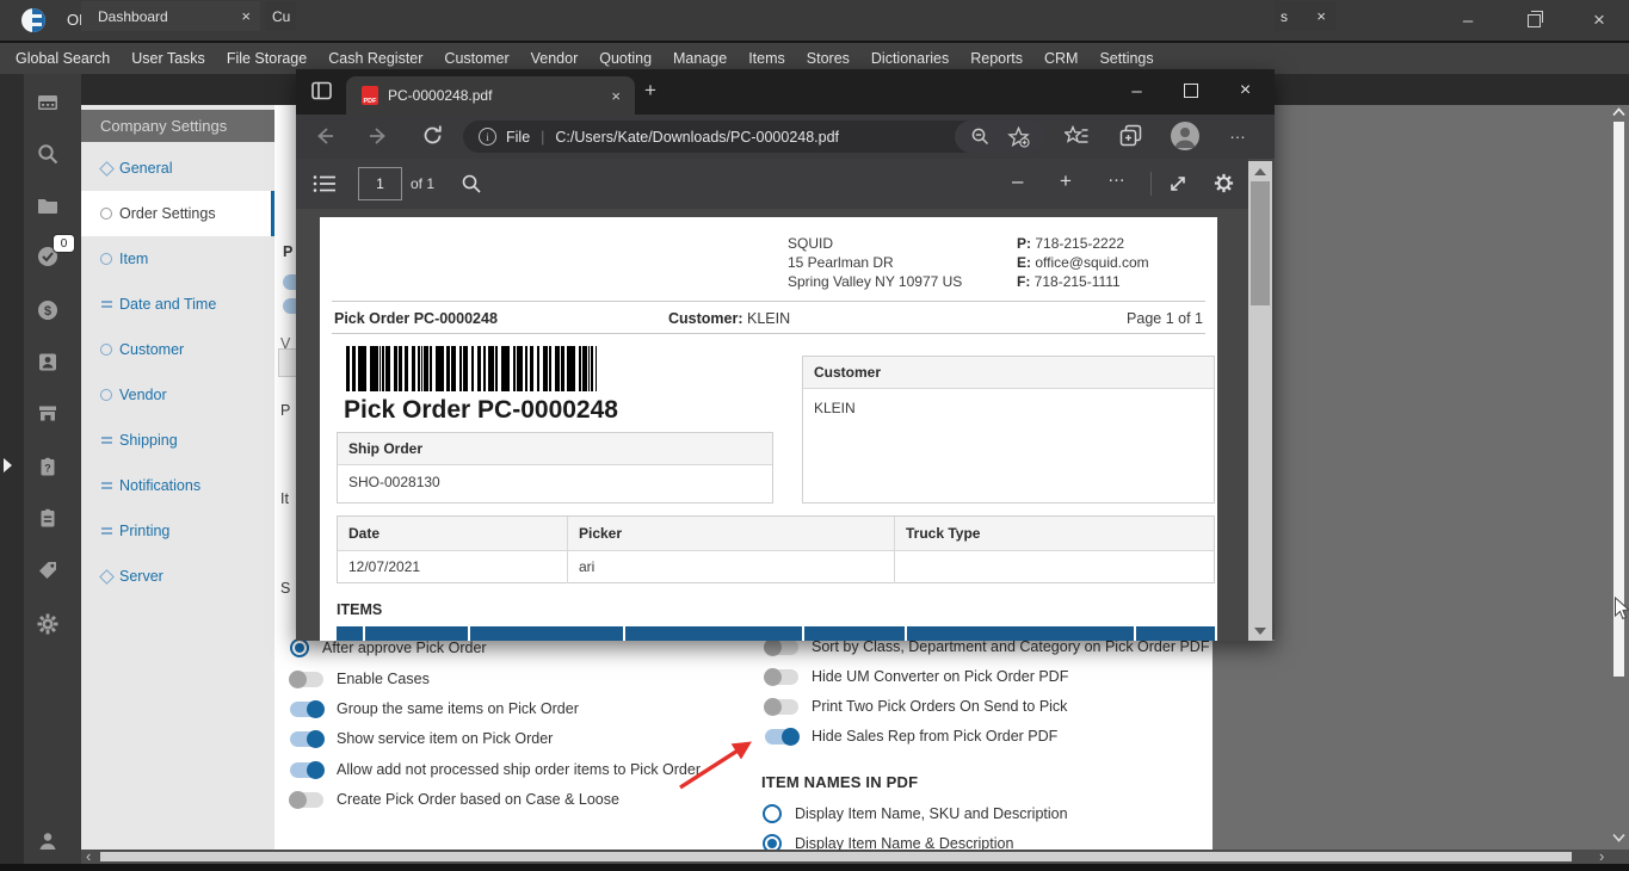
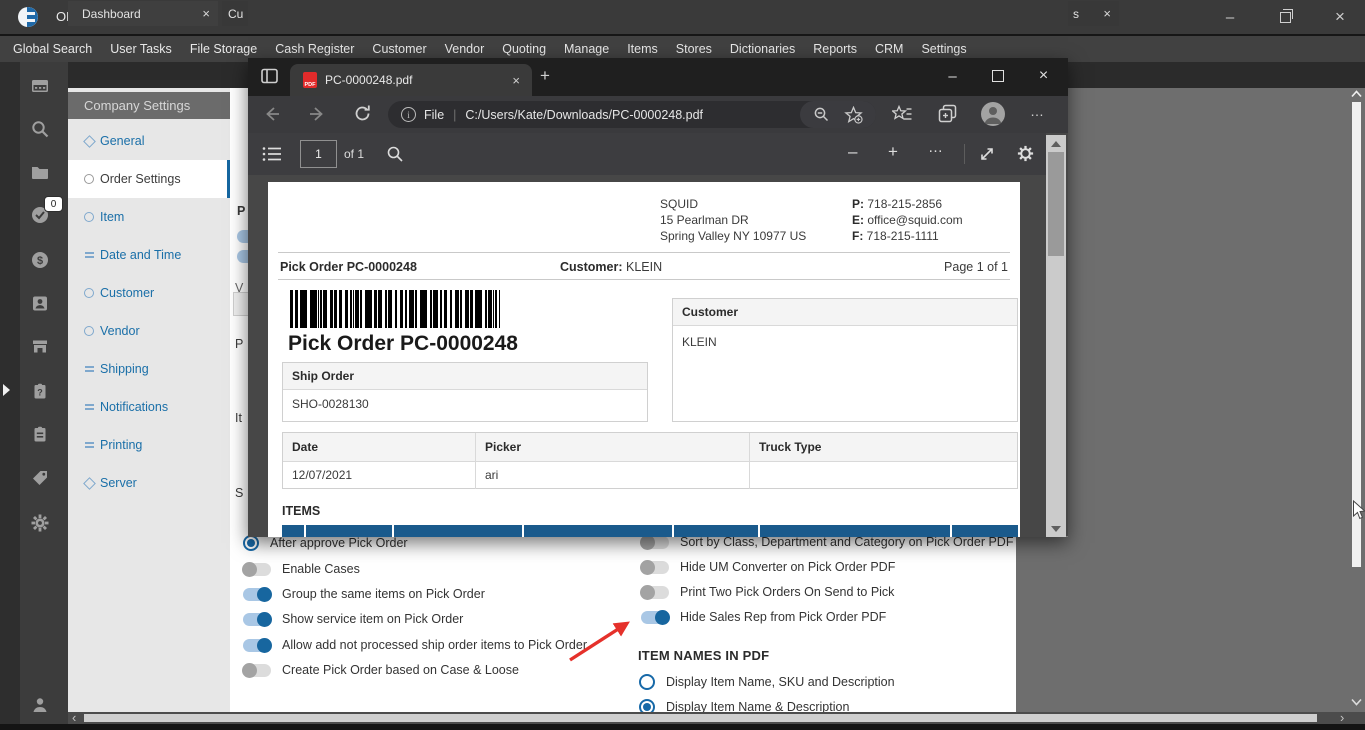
  –
  ×
  Global Search
  User Tasks
  File Storage
  Cash Register
  Customer
  Vendor
  Quoting
  Manage
  Items
  Stores
  Dictionaries
  Reports
  CRM
  Settings
  0
  $
  ?
  Dashboard
  ×
  Cu
  s
  ×
  Company Settings
  General
  Order Settings
  Item
  Date and Time
  Customer
  Vendor
  Shipping
  Notifications
  Printing
  Server
  P
  V
  P
  It
  S
  After approve Pick Order
  Enable Cases
  Group the same items on Pick Order
  Show service item on Pick Order
  Allow add not processed ship order items to Pick Order
  Create Pick Order based on Case & Loose
  Sort by Class, Department and Category on Pick Order PDF
  Hide UM Converter on Pick Order PDF
  Print Two Pick Orders On Send to Pick
  Hide Sales Rep from Pick Order PDF
  ITEM NAMES IN PDF
  Display Item Name, SKU and Description
  Display Item Name & Description
  PC-0000248.pdf
  ×
  +
  –
  ×
  i
  File
  |
  C:/Users/Kate/Downloads/PC-0000248.pdf
  …
  1
  of 1
  –
  +
  …
  SQUID
  15 Pearlman DR
  Spring Valley NY 10977 US
- P: 718-215-2222
+ P: 718-215-2856
  E: office@squid.com
  F: 718-215-1111
  Pick Order PC-0000248
  Customer: KLEIN
  Page 1 of 1
  Pick Order PC-0000248
  Ship Order
  SHO-0028130
  Customer
  KLEIN
  Date
  Picker
  Truck Type
  12/07/2021
  ari
  ITEMS
  ‹
  ›
